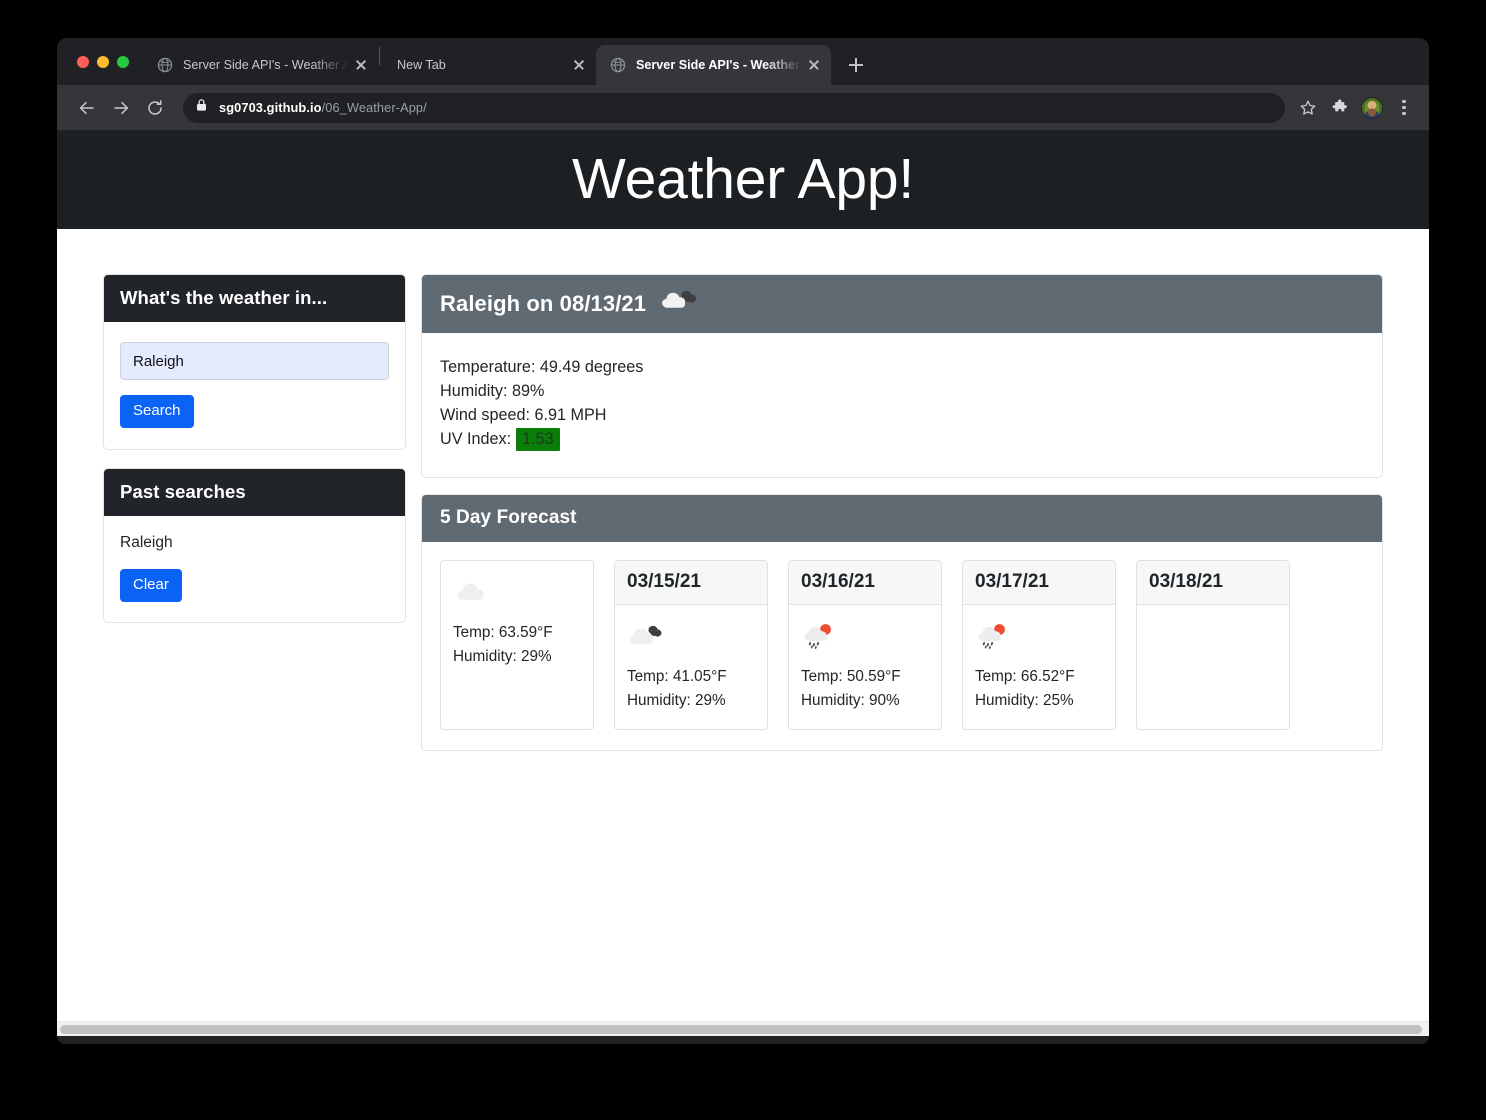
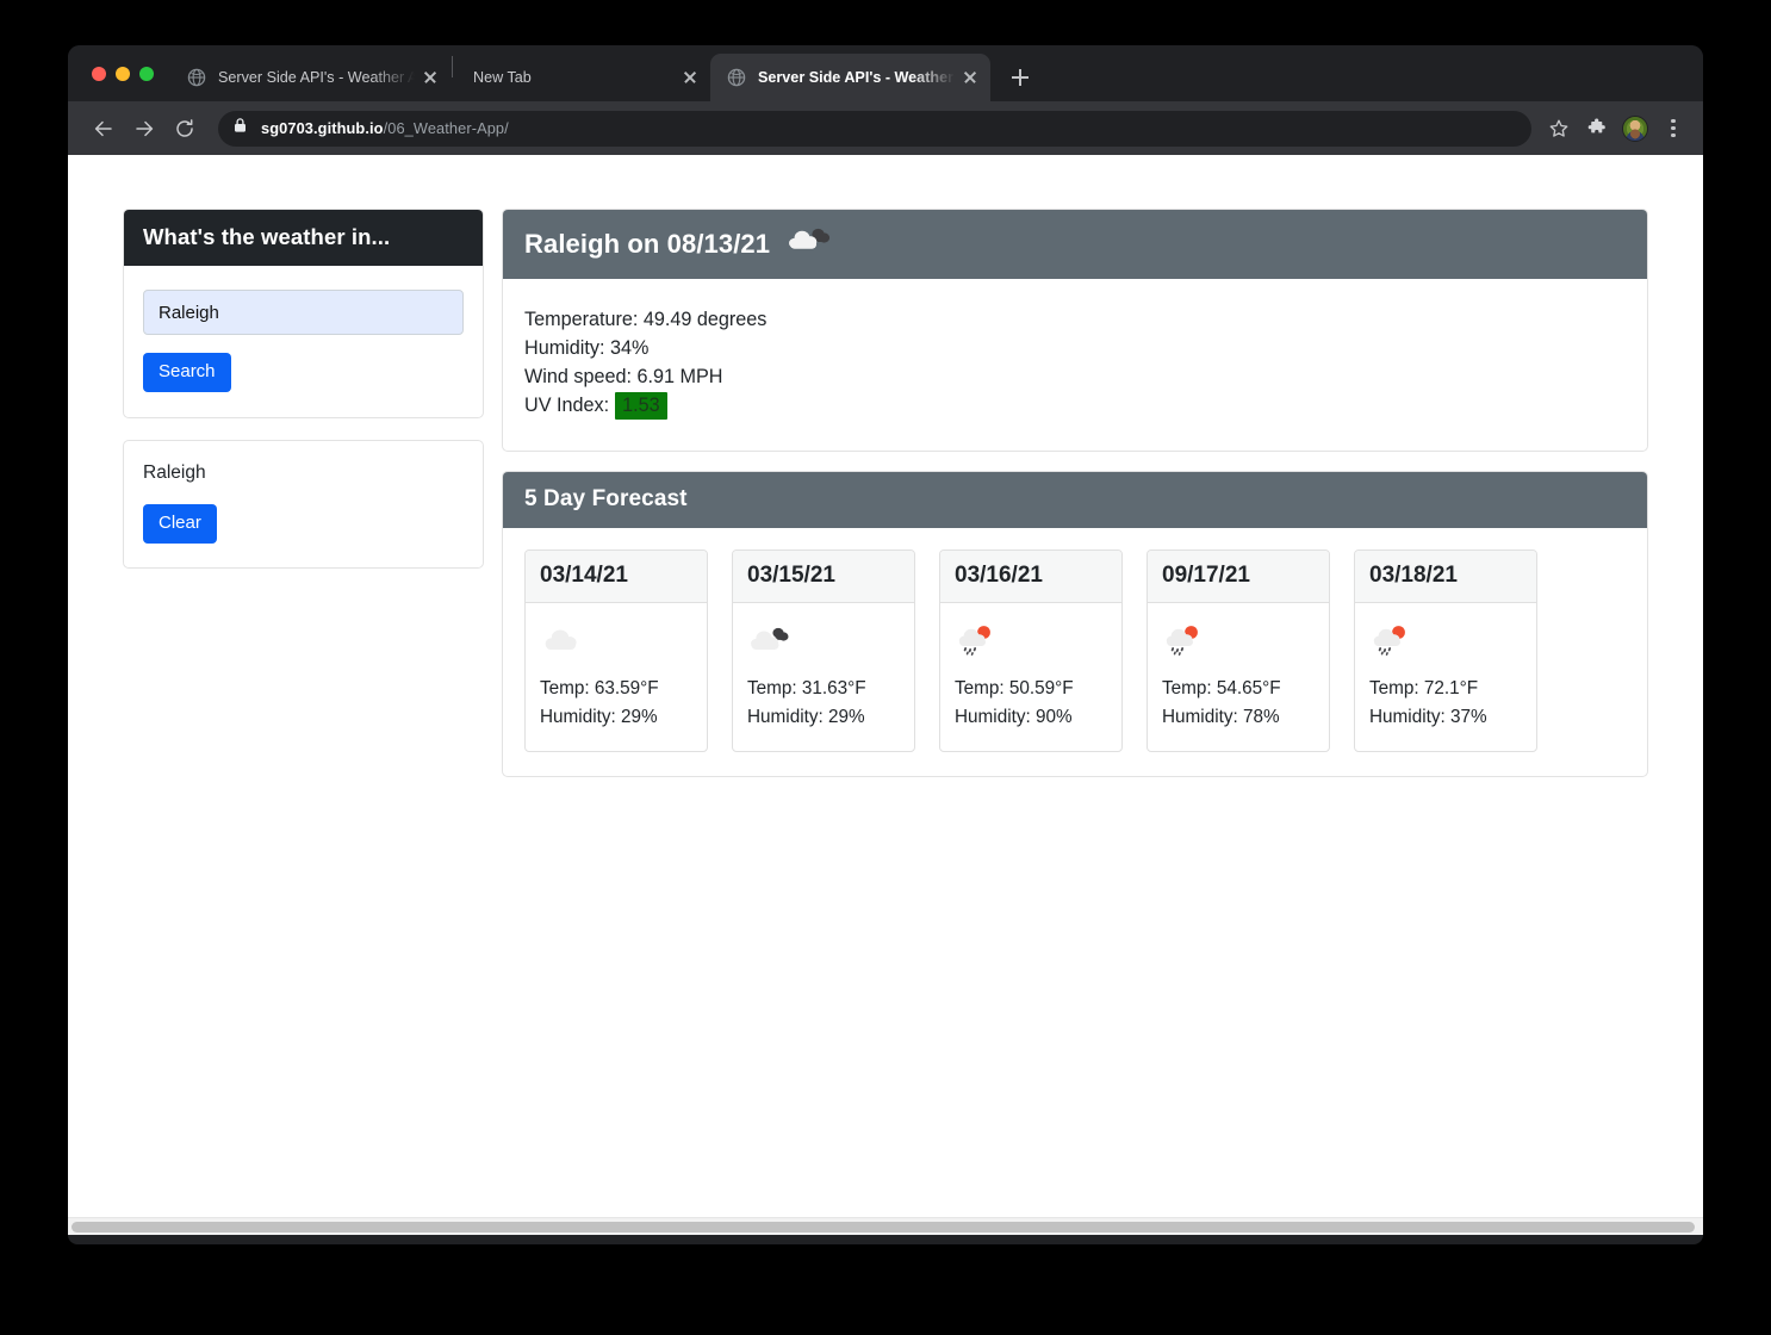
  Server Side API's - Weather A
  New Tab
  Server Side API's - Weather
  sg0703.github.io/06_Weather-App/
- Weather App!
  What's the weather in...
  Raleigh
  Search
- Past searches
  Raleigh
  Clear
  Raleigh on 08/13/21
  Temperature: 49.49 degrees
- Humidity: 89%
+ Humidity: 34%
  Wind speed: 6.91 MPH
  UV Index:
  1.53
  5 Day Forecast
+ 03/14/21
  Temp: 63.59°F
  Humidity: 29%
  03/15/21
- Temp: 41.05°F
+ Temp: 31.63°F
  Humidity: 29%
  03/16/21
  Temp: 50.59°F
  Humidity: 90%
- 03/17/21
+ 09/17/21
- Temp: 66.52°F
+ Temp: 54.65°F
- Humidity: 25%
+ Humidity: 78%
  03/18/21
+ Temp: 72.1°F
+ Humidity: 37%
